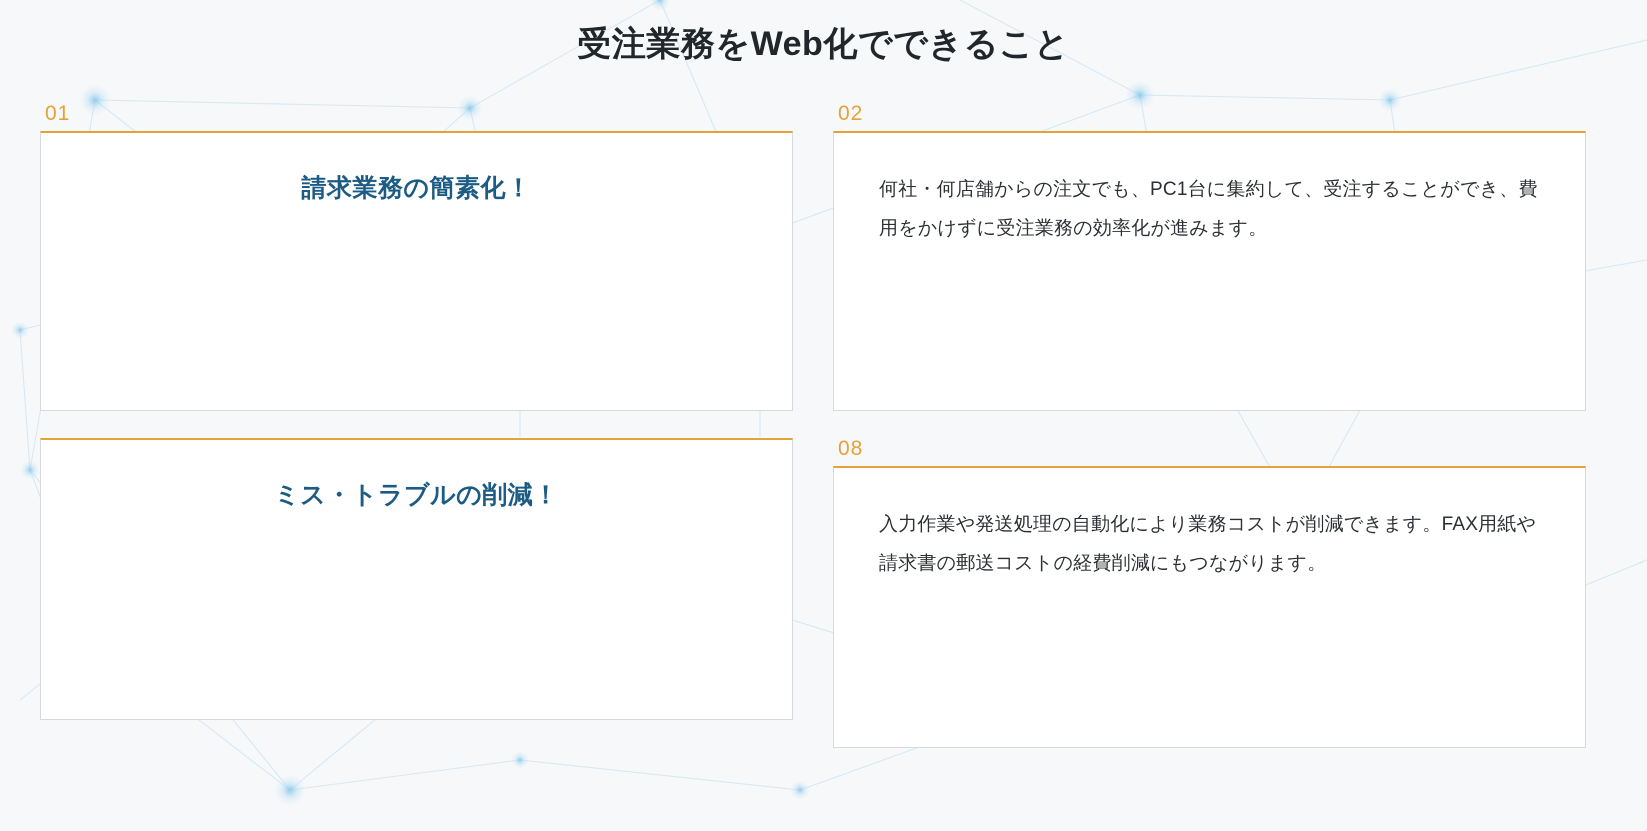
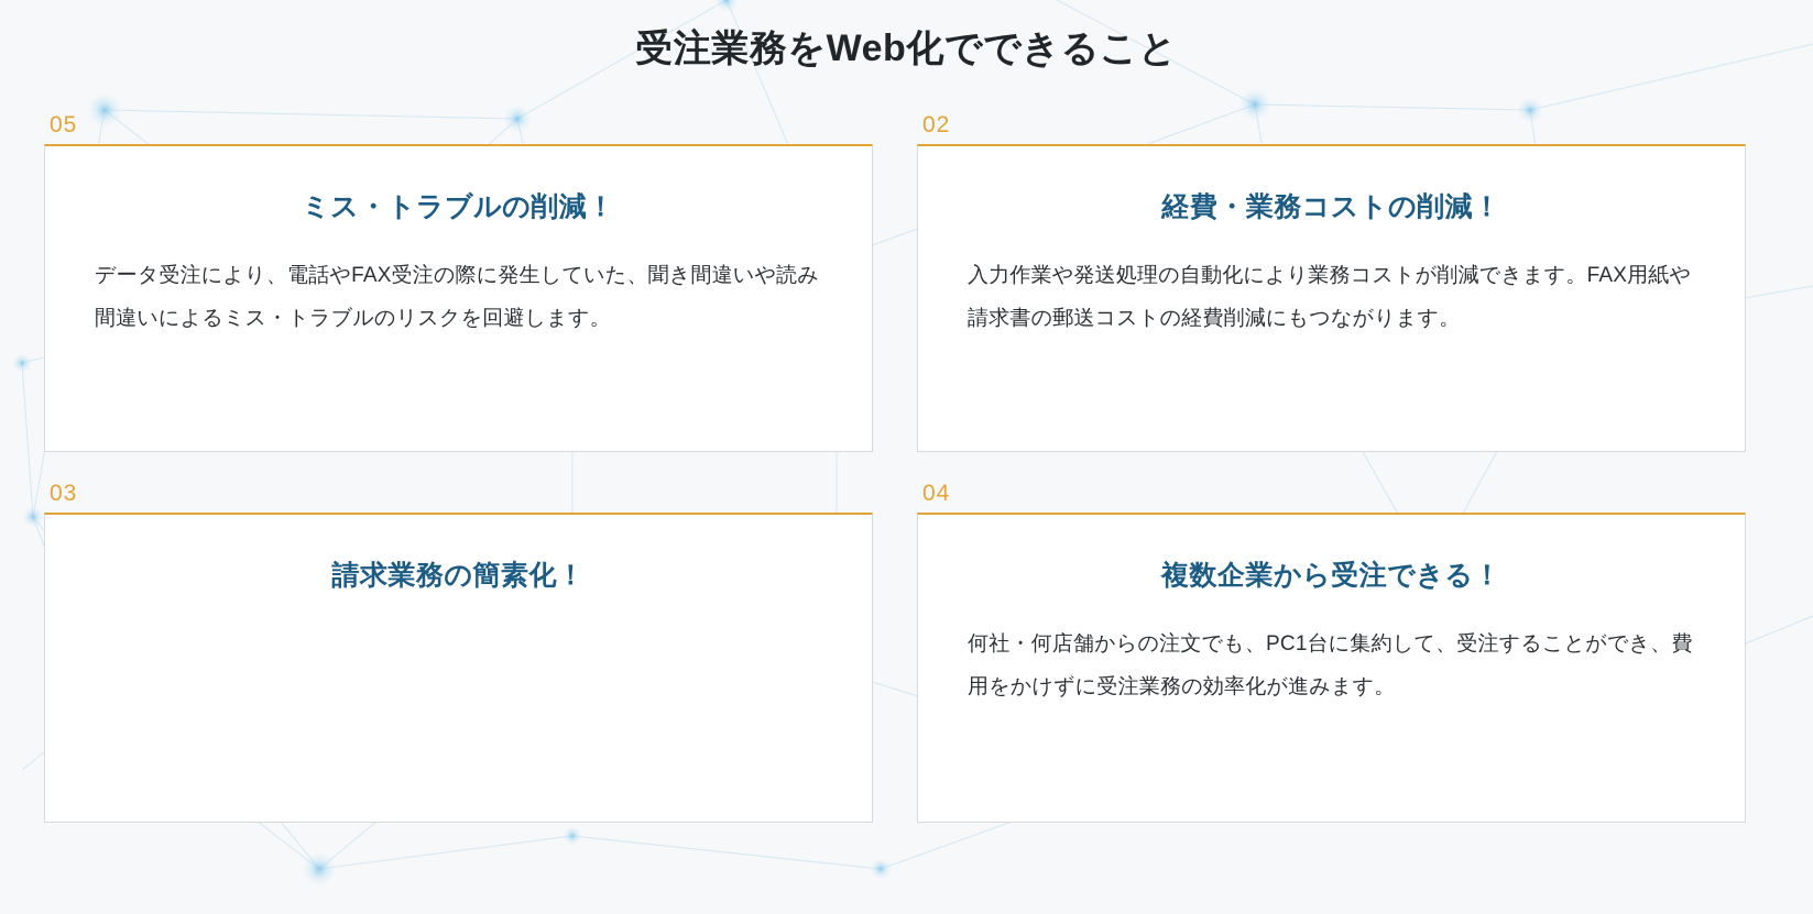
  受注業務をWeb化でできること
- 01
+ 05
- 請求業務の簡素化！
+ ミス・トラブルの削減！
+ データ受注により、電話やFAX受注の際に発生していた、聞き間違いや読み間違いによるミス・トラブルのリスクを回避します。
  02
+ 経費・業務コストの削減！
- 何社・何店舗からの注文でも、PC1台に集約して、受注することができ、費用をかけずに受注業務の効率化が進みます。
+ 入力作業や発送処理の自動化により業務コストが削減できます。FAX用紙や請求書の郵送コストの経費削減にもつながります。
+ 03
- ミス・トラブルの削減！
+ 請求業務の簡素化！
- 08
+ 04
+ 複数企業から受注できる！
- 入力作業や発送処理の自動化により業務コストが削減できます。FAX用紙や請求書の郵送コストの経費削減にもつながります。
+ 何社・何店舗からの注文でも、PC1台に集約して、受注することができ、費用をかけずに受注業務の効率化が進みます。
